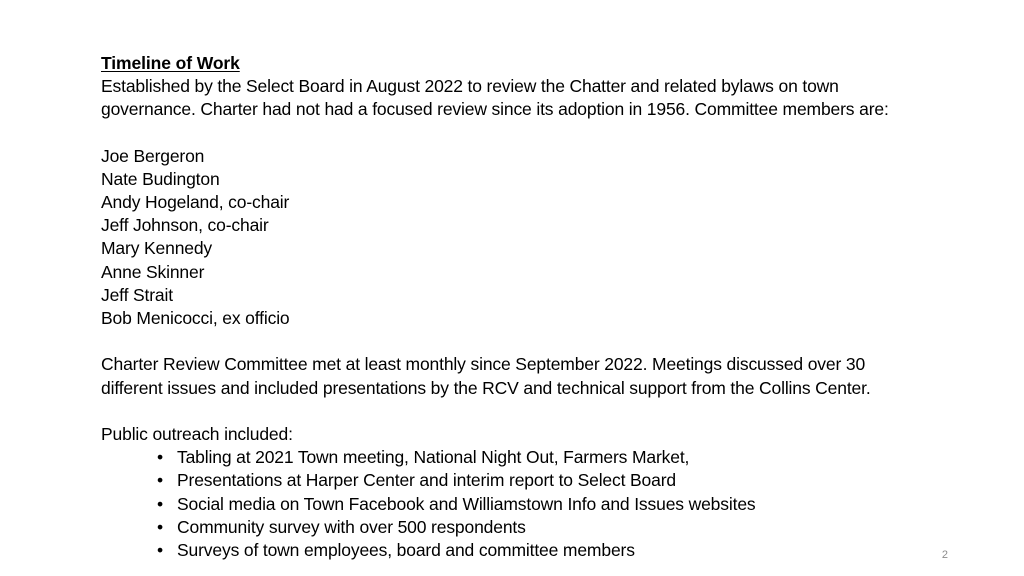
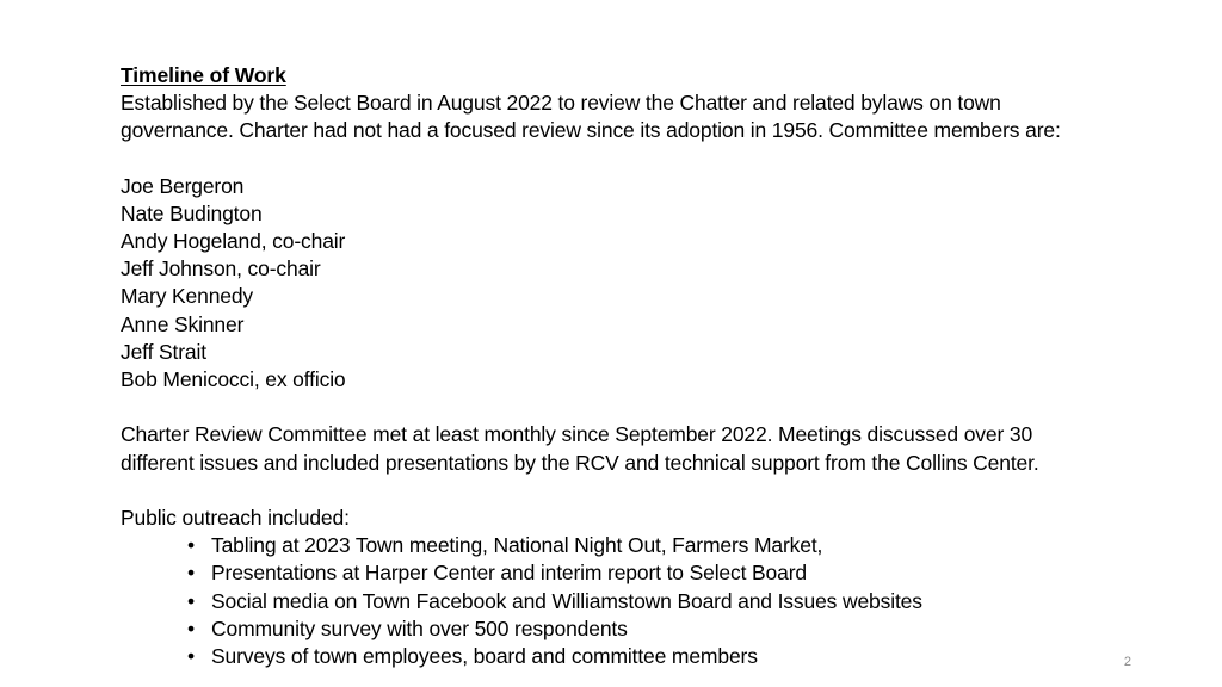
  Timeline of Work
  Established by the Select Board in August 2022 to review the Chatter and related bylaws on town governance. Charter had not had a focused review since its adoption in 1956. Committee members are:
  Joe Bergeron
  Nate Budington
  Andy Hogeland, co-chair
  Jeff Johnson, co-chair
  Mary Kennedy
  Anne Skinner
  Jeff Strait
  Bob Menicocci, ex officio
  Charter Review Committee met at least monthly since September 2022. Meetings discussed over 30 different issues and included presentations by the RCV and technical support from the Collins Center.
  Public outreach included:
  •
- Tabling at 2021 Town meeting, National Night Out, Farmers Market,
+ Tabling at 2023 Town meeting, National Night Out, Farmers Market,
  •
  Presentations at Harper Center and interim report to Select Board
  •
- Social media on Town Facebook and Williamstown Info and Issues websites
+ Social media on Town Facebook and Williamstown Board and Issues websites
  •
  Community survey with over 500 respondents
  •
  Surveys of town employees, board and committee members
  2
